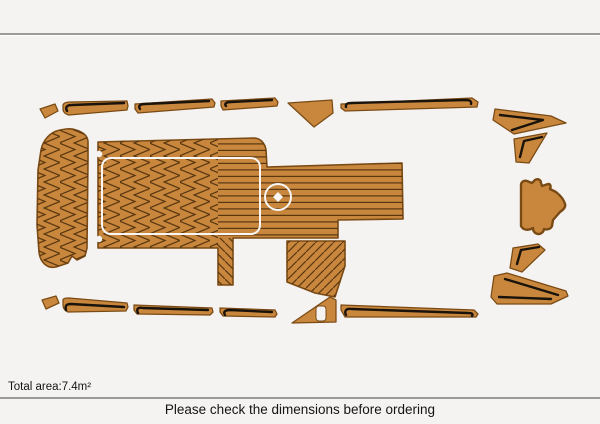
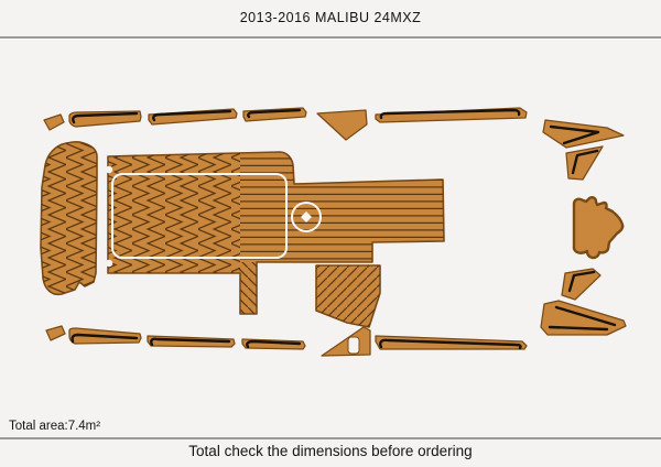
+ 2013-2016 MALIBU 24MXZ
  Total area:7.4m²
- Please check the dimensions before ordering
+ Total check the dimensions before ordering
